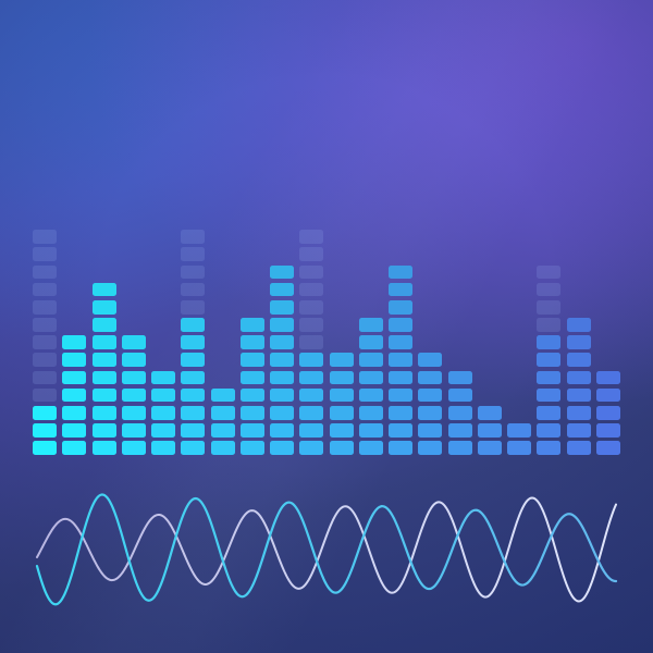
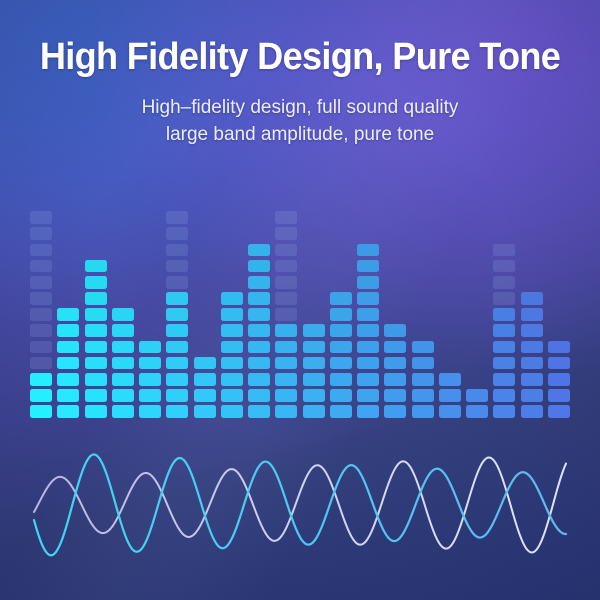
+ High Fidelity Design, Pure Tone
+ High–fidelity design, full sound quality
+ large band amplitude, pure tone
